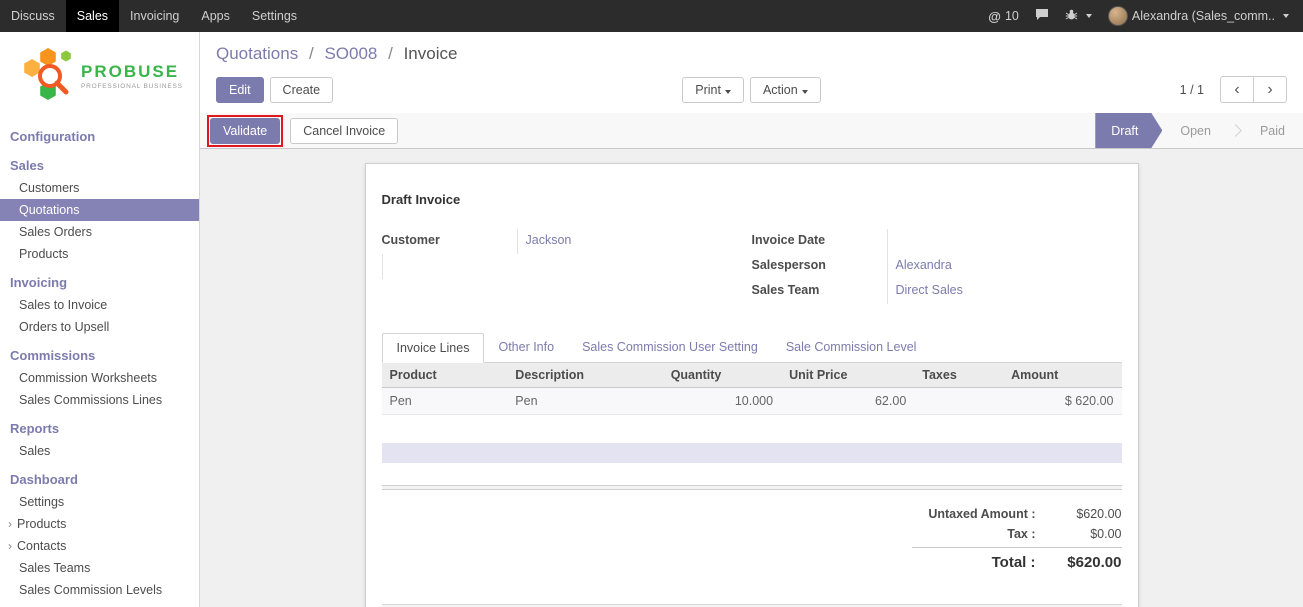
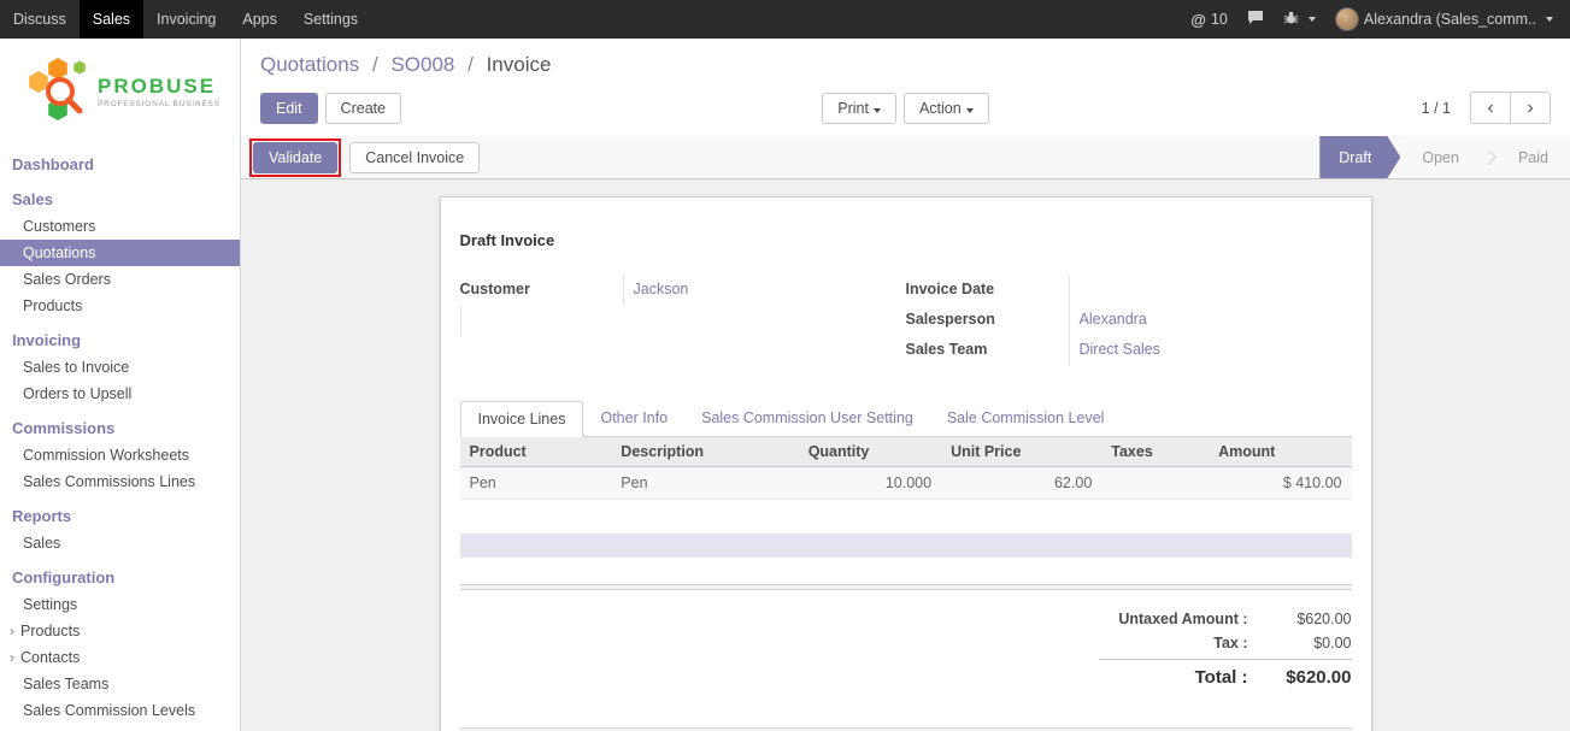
  Discuss
  Sales
  Invoicing
  Apps
  Settings
  10
  Alexandra (Sales_comm..
  PROBUSE
- Configuration
+ Dashboard
  Sales
  Customers
  Quotations
  Sales Orders
  Products
  Invoicing
  Sales to Invoice
  Orders to Upsell
  Commissions
  Commission Worksheets
  Sales Commissions Lines
  Reports
  Sales
- Dashboard
+ Configuration
  Settings
  Products
  Contacts
  Sales Teams
  Sales Commission Levels
  Quotations / SO008 / Invoice
  Edit
  Create
  Print
  Action
  1 / 1
  ‹
  ›
  Validate
  Cancel Invoice
  Draft
  Open
  Paid
  Draft Invoice
  Customer
  Jackson
  Invoice Date
  Salesperson
  Alexandra
  Sales Team
  Direct Sales
  Invoice Lines
  Other Info
  Sales Commission User Setting
  Sale Commission Level
  Product	Description	Quantity	Unit Price	Taxes	Amount
- Pen	Pen	10.000	62.00		$ 620.00
+ Pen	Pen	10.000	62.00		$ 410.00
  Untaxed Amount :
  $620.00
  Tax :
  $0.00
  Total :
  $620.00
